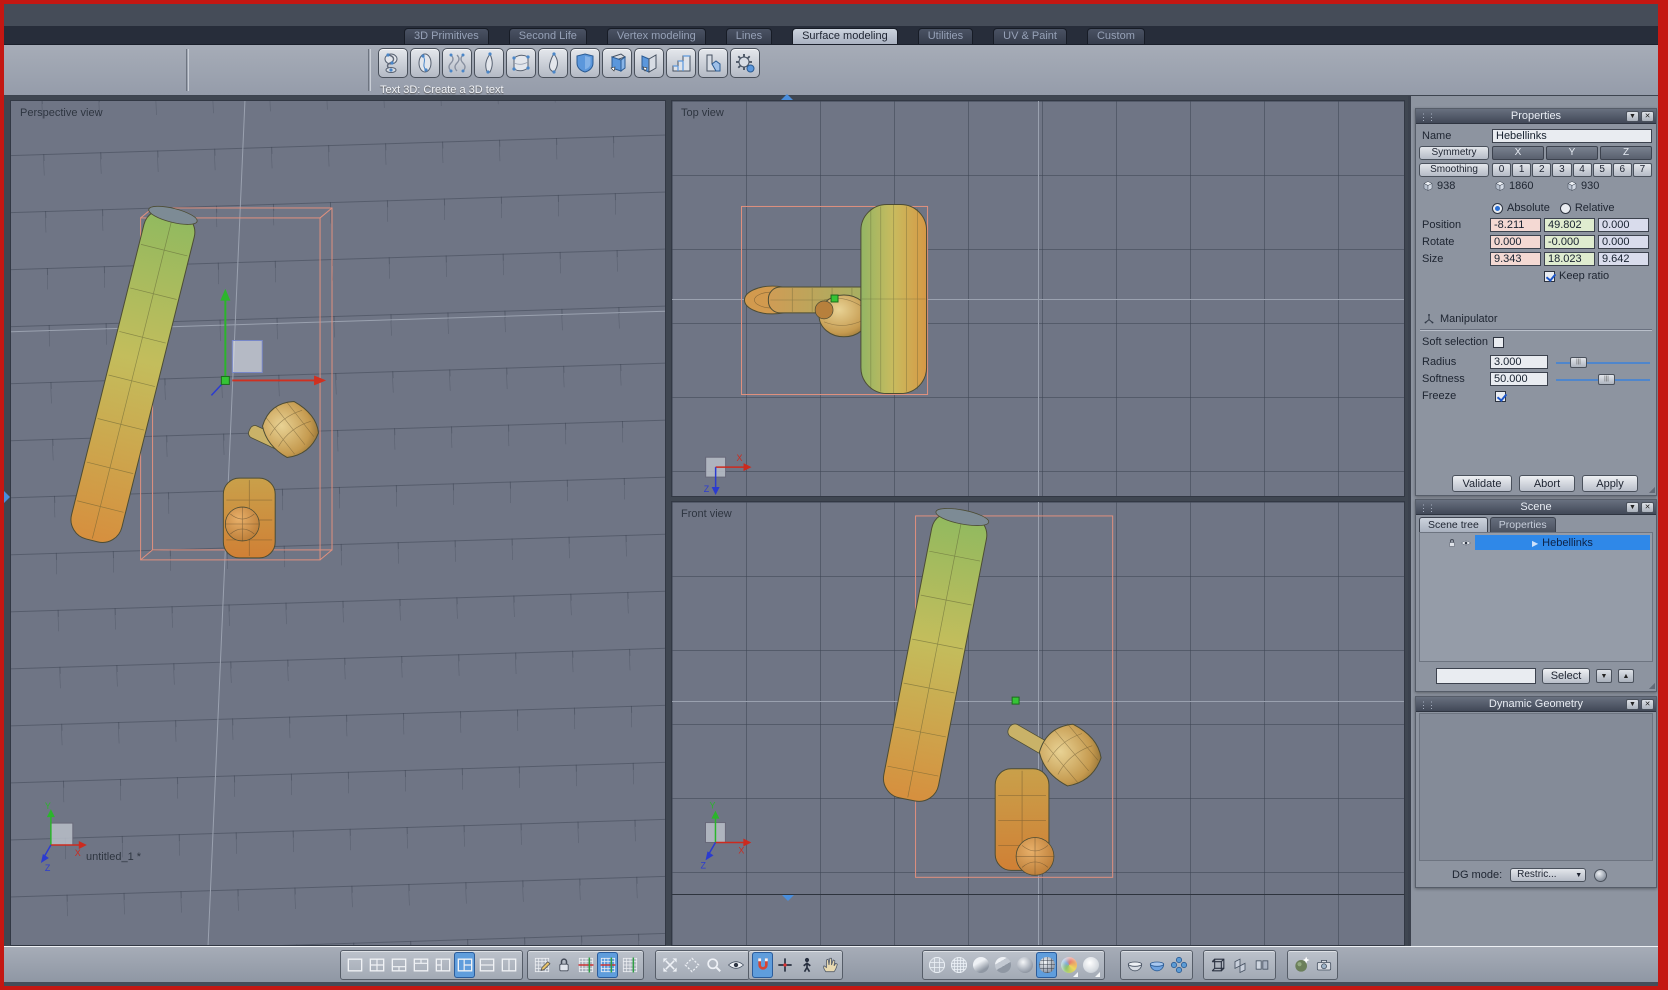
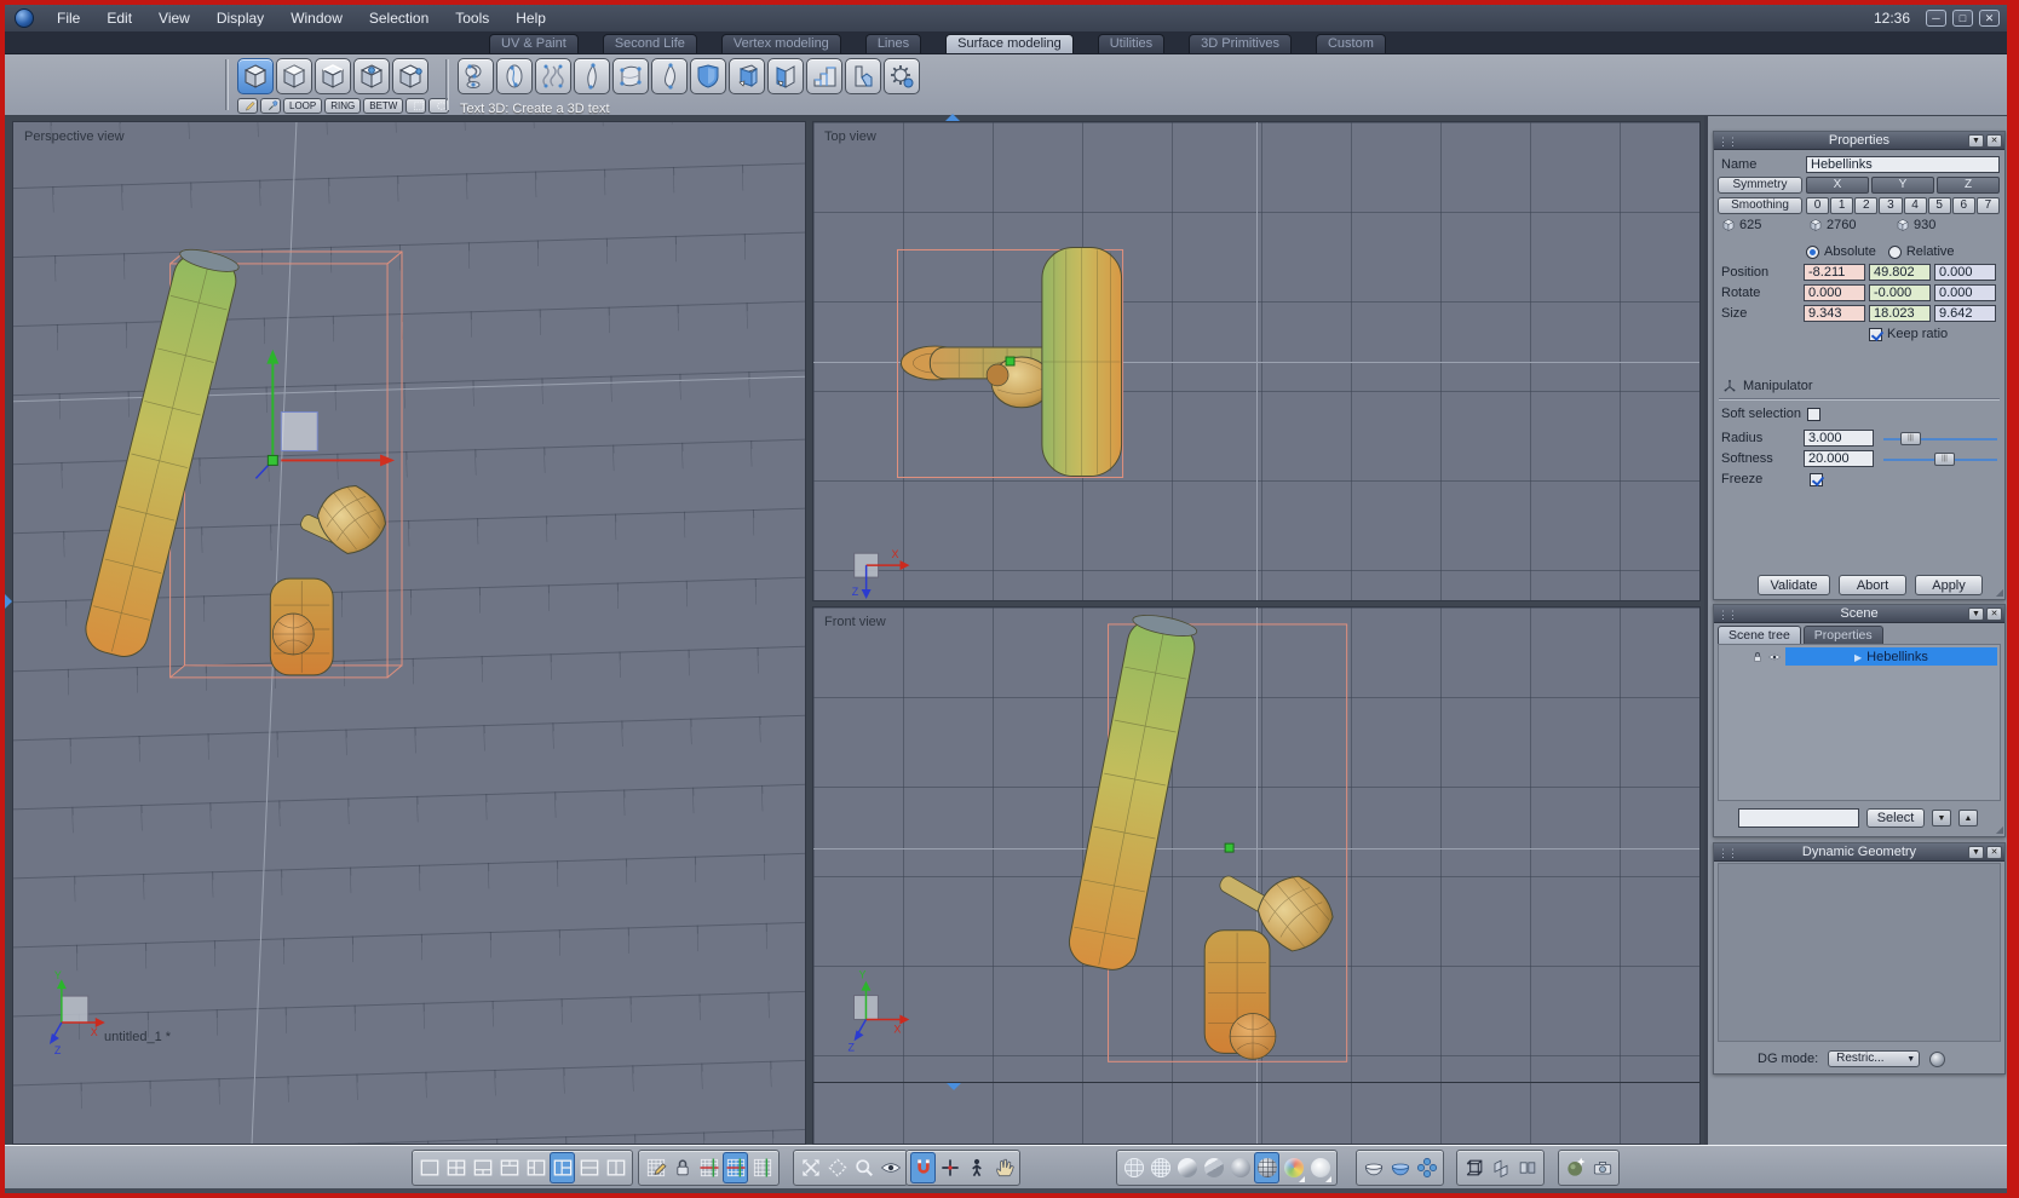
+ File
+ Edit
+ View
+ Display
+ Window
+ Selection
+ Tools
+ Help
+ 12:36
+ ─
+ □
+ ✕
- 3D Primitives
+ UV & Paint
  Second Life
  Vertex modeling
  Lines
  Surface modeling
  Utilities
- UV & Paint
+ 3D Primitives
  Custom
+ LOOP
+ RING
+ BETW
  Text 3D: Create a 3D text
  Perspective view
  Y
  X
  Z
  untitled_1 *
  Top view
  X
  Z
  Front view
  Y
  X
  Z
  ⋮⋮
  Properties
  Name
  Hebellinks
  Symmetry
  X
  Y
  Z
  Smoothing
  0
  1
  2
  3
  4
  5
  6
  7
- 938
+ 625
- 1860
+ 2760
  930
  Absolute
  Relative
  Position
  -8.211
  49.802
  0.000
  Rotate
  0.000
  -0.000
  0.000
  Size
  9.343
  18.023
  9.642
  Keep ratio
  Manipulator
  Soft selection
  Radius
  3.000
  Softness
- 50.000
+ 20.000
  Freeze
  Validate
  Abort
  Apply
  ◢
  ⋮⋮
  Scene
  Scene tree
  Properties
  ▶ Hebellinks
  Select
  ◢
  ⋮⋮
  Dynamic Geometry
  DG mode:
  Restric...
